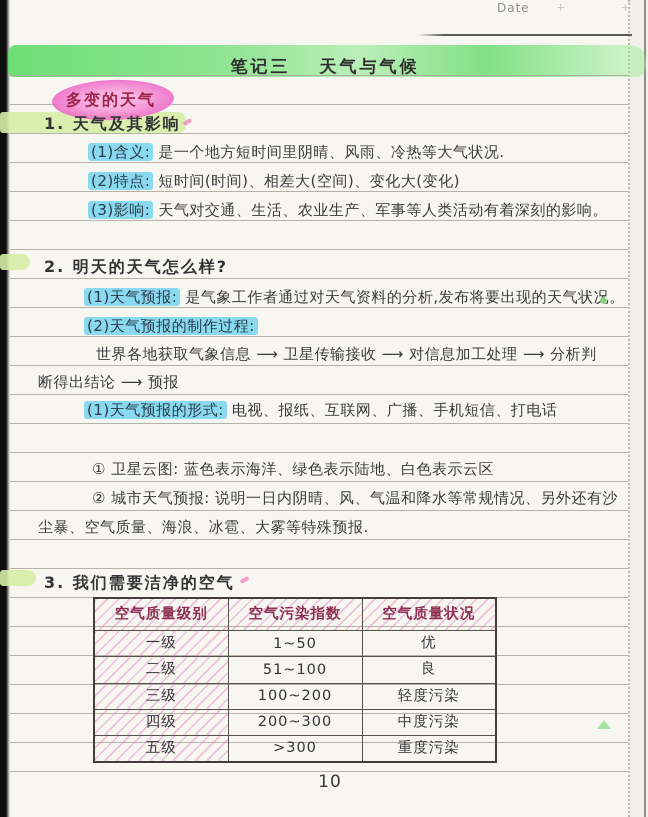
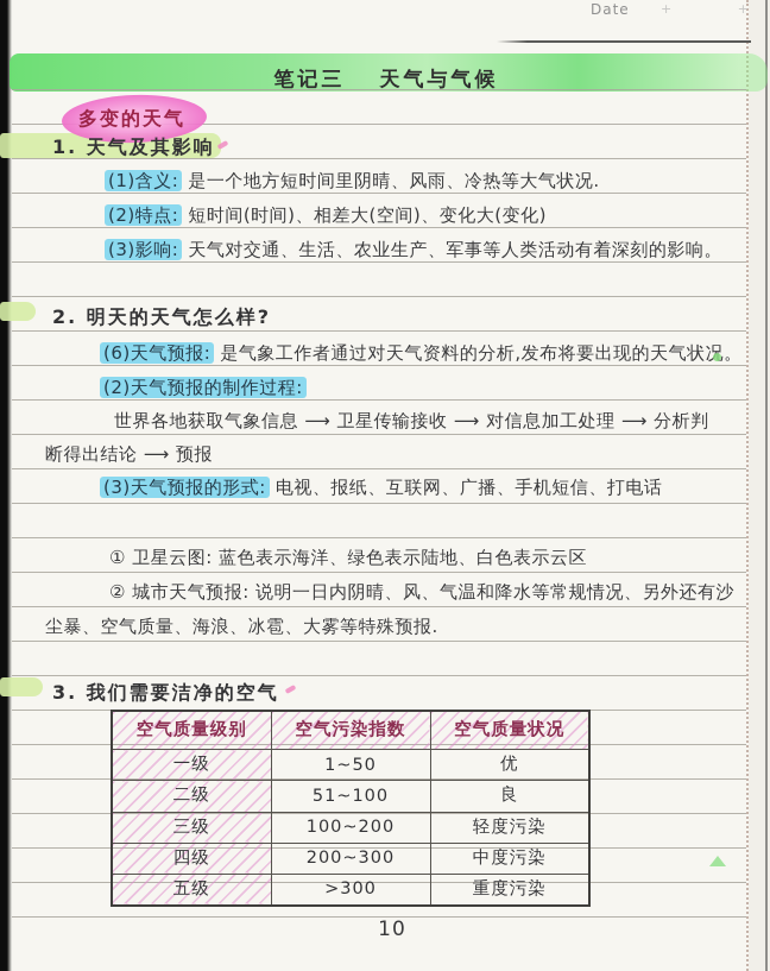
  Date
  + +
  笔记三 天气与气候
  多变的天气
  1. 天气及其影响
  (1)含义: 是一个地方短时间里阴晴、风雨、冷热等大气状况.
  (2)特点: 短时间(时间)、相差大(空间)、变化大(变化)
  (3)影响: 天气对交通、生活、农业生产、军事等人类活动有着深刻的影响。
  2. 明天的天气怎么样?
- (1)天气预报: 是气象工作者通过对天气资料的分析,发布将要出现的天气状况。
+ (6)天气预报: 是气象工作者通过对天气资料的分析,发布将要出现的天气状况。
  (2)天气预报的制作过程:
  世界各地获取气象信息 ⟶ 卫星传输接收 ⟶ 对信息加工处理 ⟶ 分析判
  断得出结论 ⟶ 预报
- (1)天气预报的形式: 电视、报纸、互联网、广播、手机短信、打电话
+ (3)天气预报的形式: 电视、报纸、互联网、广播、手机短信、打电话
  ① 卫星云图: 蓝色表示海洋、绿色表示陆地、白色表示云区
  ② 城市天气预报: 说明一日内阴晴、风、气温和降水等常规情况、另外还有沙
  尘暴、空气质量、海浪、冰雹、大雾等特殊预报.
  3. 我们需要洁净的空气
  空气质量级别	空气污染指数	空气质量状况
  一级	1~50	优
  二级	51~100	良
  三级	100~200	轻度污染
  四级	200~300	中度污染
  五级	>300	重度污染
  10
